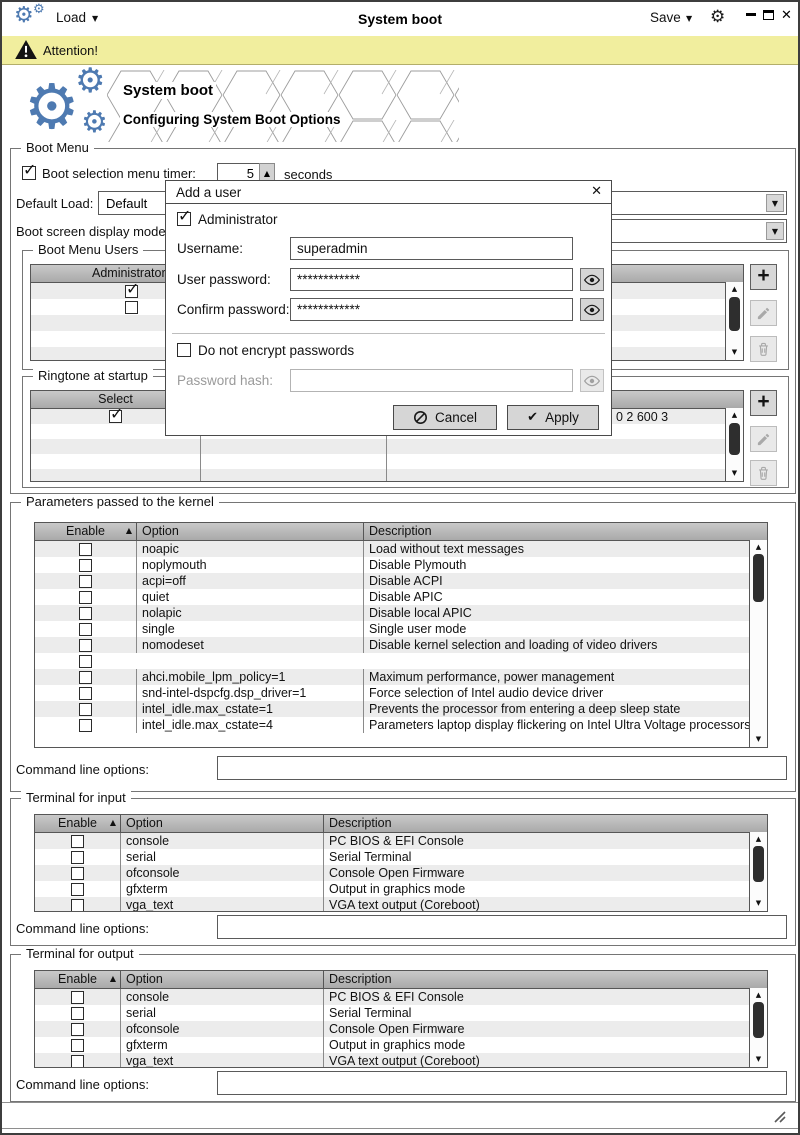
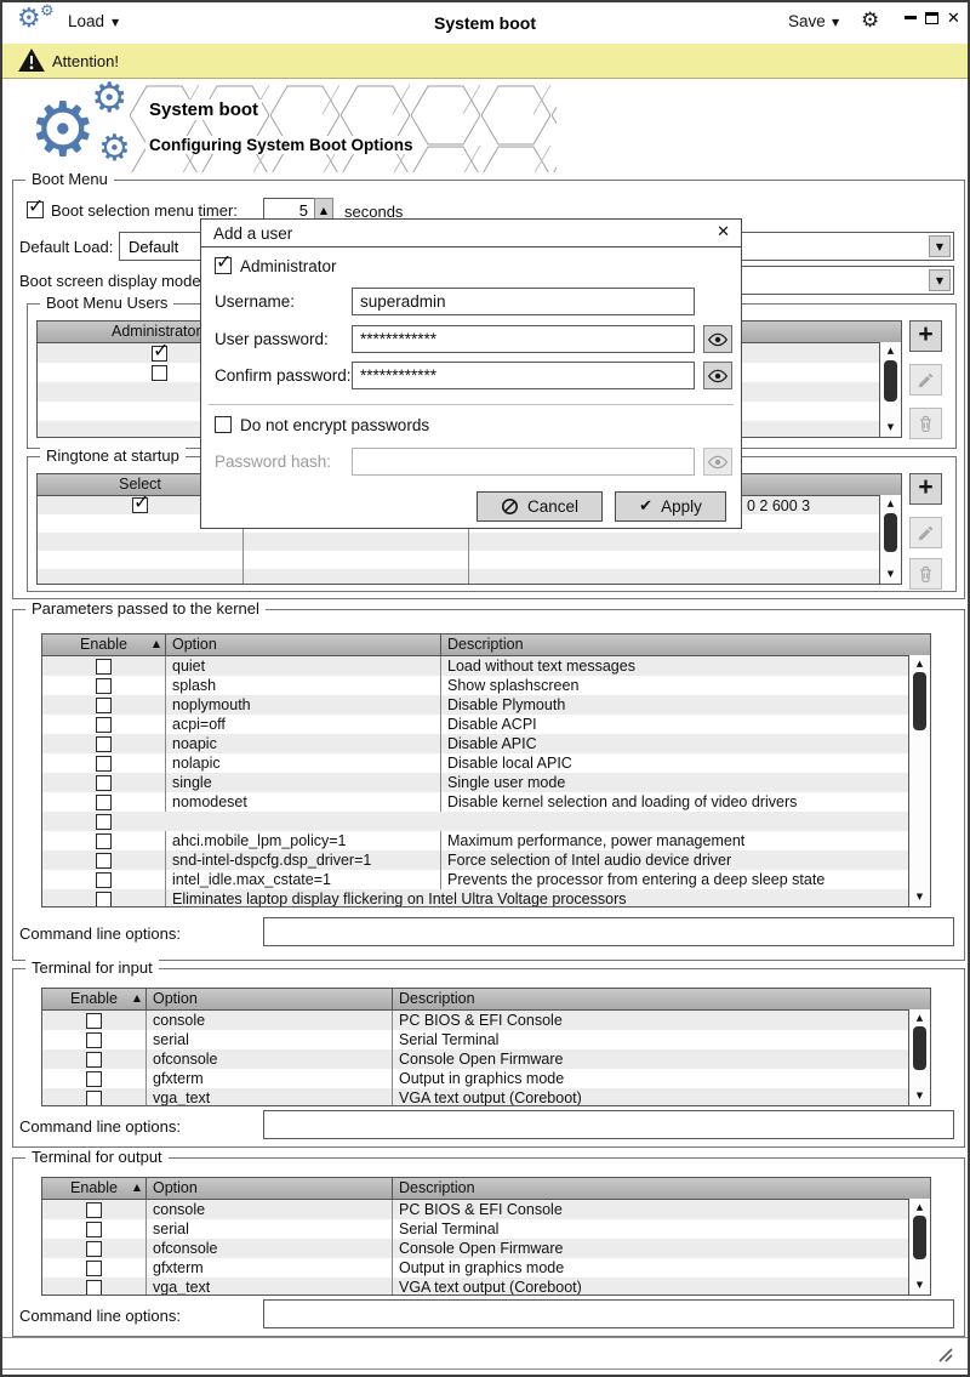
  ⚙
  ⚙
  Load
  ▼
  System boot
  Save
  ▼
  ⚙
  ✕
  Attention!
  ⚙
  ⚙
  ⚙
  System boot
  Configuring System Boot Options
  Boot Menu
  Boot selection menu timer:
  5
  ▲
  seconds
  Default Load:
  Default
  ▼
  Boot screen display mode
  ▼
  Boot Menu Users
  Administrator
  ▲
  ▼
  +
  Ringtone at startup
  Select
  0 2 600 3
  ▲
  ▼
  +
  Parameters passed to the kernel
  Enable
  ▲
  Option
  Description
- noapic
+ quiet
  Load without text messages
+ splash
+ Show splashscreen
  noplymouth
  Disable Plymouth
  acpi=off
  Disable ACPI
- quiet
+ noapic
  Disable APIC
  nolapic
  Disable local APIC
  single
  Single user mode
  nomodeset
  Disable kernel selection and loading of video drivers
  ahci.mobile_lpm_policy=1
  Maximum performance, power management
  snd-intel-dspcfg.dsp_driver=1
  Force selection of Intel audio device driver
  intel_idle.max_cstate=1
  Prevents the processor from entering a deep sleep state
- intel_idle.max_cstate=4
- Parameters laptop display flickering on Intel Ultra Voltage processors
+ Eliminates laptop display flickering on Intel Ultra Voltage processors
  ▲
  ▼
  Command line options:
  Terminal for input
  Enable
  ▲
  Option
  Description
  console
  PC BIOS & EFI Console
  serial
  Serial Terminal
  ofconsole
  Console Open Firmware
  gfxterm
  Output in graphics mode
  vga_text
  VGA text output (Coreboot)
  ▲
  ▼
  Command line options:
  Terminal for output
  Enable
  ▲
  Option
  Description
  console
  PC BIOS & EFI Console
  serial
  Serial Terminal
  ofconsole
  Console Open Firmware
  gfxterm
  Output in graphics mode
  vga_text
  VGA text output (Coreboot)
  ▲
  ▼
  Command line options:
  Add a user
  ✕
  Administrator
  Username:
  superadmin
  User password:
  ************
  Confirm password:
  ************
  Do not encrypt passwords
  Password hash:
  Cancel
  ✔
  Apply
